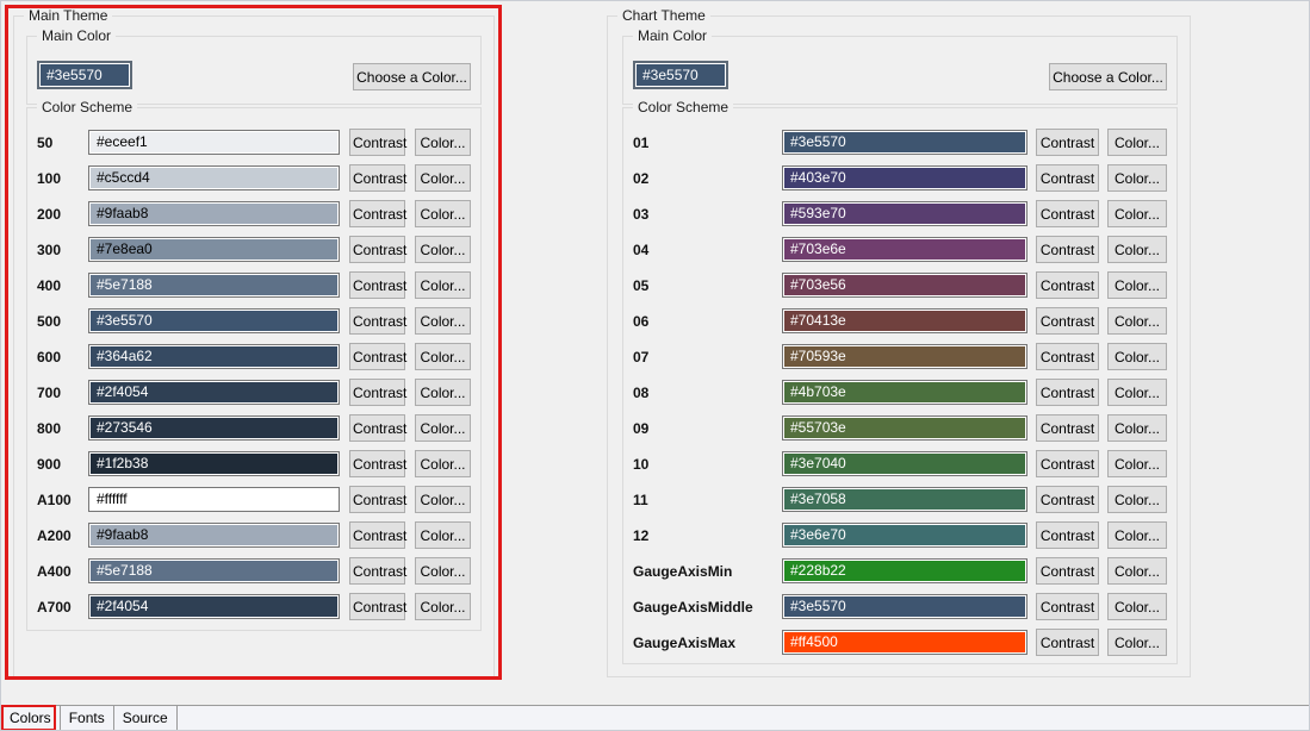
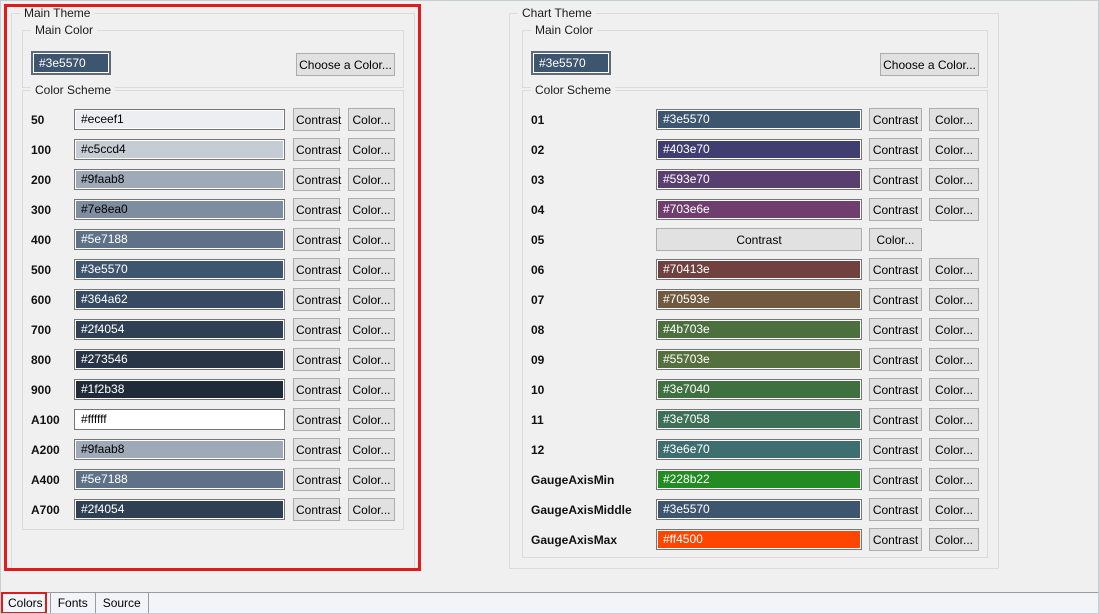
  Main Theme
  Main Color
  #3e5570
  Choose a Color...
  Color Scheme
  50
  #eceef1
  Contrast
  Color...
  100
  #c5ccd4
  Contrast
  Color...
  200
  #9faab8
  Contrast
  Color...
  300
  #7e8ea0
  Contrast
  Color...
  400
  #5e7188
  Contrast
  Color...
  500
  #3e5570
  Contrast
  Color...
  600
  #364a62
  Contrast
  Color...
  700
  #2f4054
  Contrast
  Color...
  800
  #273546
  Contrast
  Color...
  900
  #1f2b38
  Contrast
  Color...
  A100
  #ffffff
  Contrast
  Color...
  A200
  #9faab8
  Contrast
  Color...
  A400
  #5e7188
  Contrast
  Color...
  A700
  #2f4054
  Contrast
  Color...
  Chart Theme
  Main Color
  #3e5570
  Choose a Color...
  Color Scheme
  01
  #3e5570
  Contrast
  Color...
  02
  #403e70
  Contrast
  Color...
  03
  #593e70
  Contrast
  Color...
  04
  #703e6e
  Contrast
  Color...
  05
- #703e56
  Contrast
  Color...
  06
  #70413e
  Contrast
  Color...
  07
  #70593e
  Contrast
  Color...
  08
  #4b703e
  Contrast
  Color...
  09
  #55703e
  Contrast
  Color...
  10
  #3e7040
  Contrast
  Color...
  11
  #3e7058
  Contrast
  Color...
  12
  #3e6e70
  Contrast
  Color...
  GaugeAxisMin
  #228b22
  Contrast
  Color...
  GaugeAxisMiddle
  #3e5570
  Contrast
  Color...
  GaugeAxisMax
  #ff4500
  Contrast
  Color...
  Colors
  Fonts
  Source
